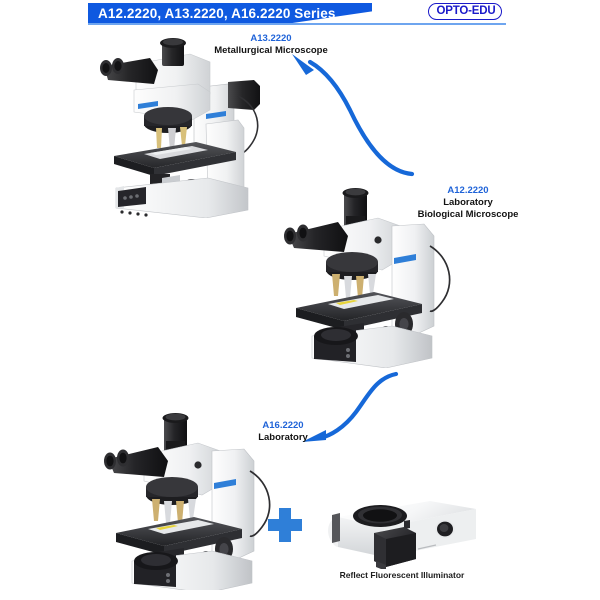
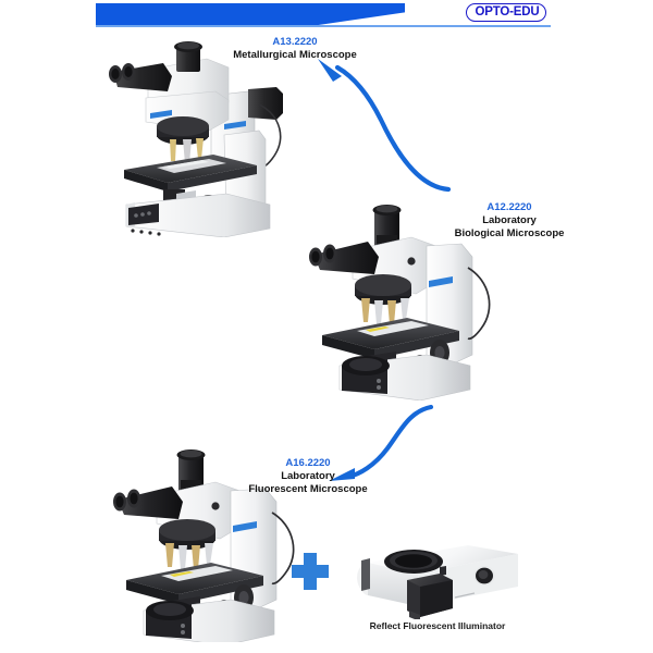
- A12.2220, A13.2220, A16.2220 Series
  OPTO-EDU
  A13.2220
  Metallurgical Microscope
  A12.2220
  Laboratory
  Biological Microscope
  A16.2220
  Laboratory
+ Fluorescent Microscope
  Reflect Fluorescent Illuminator
